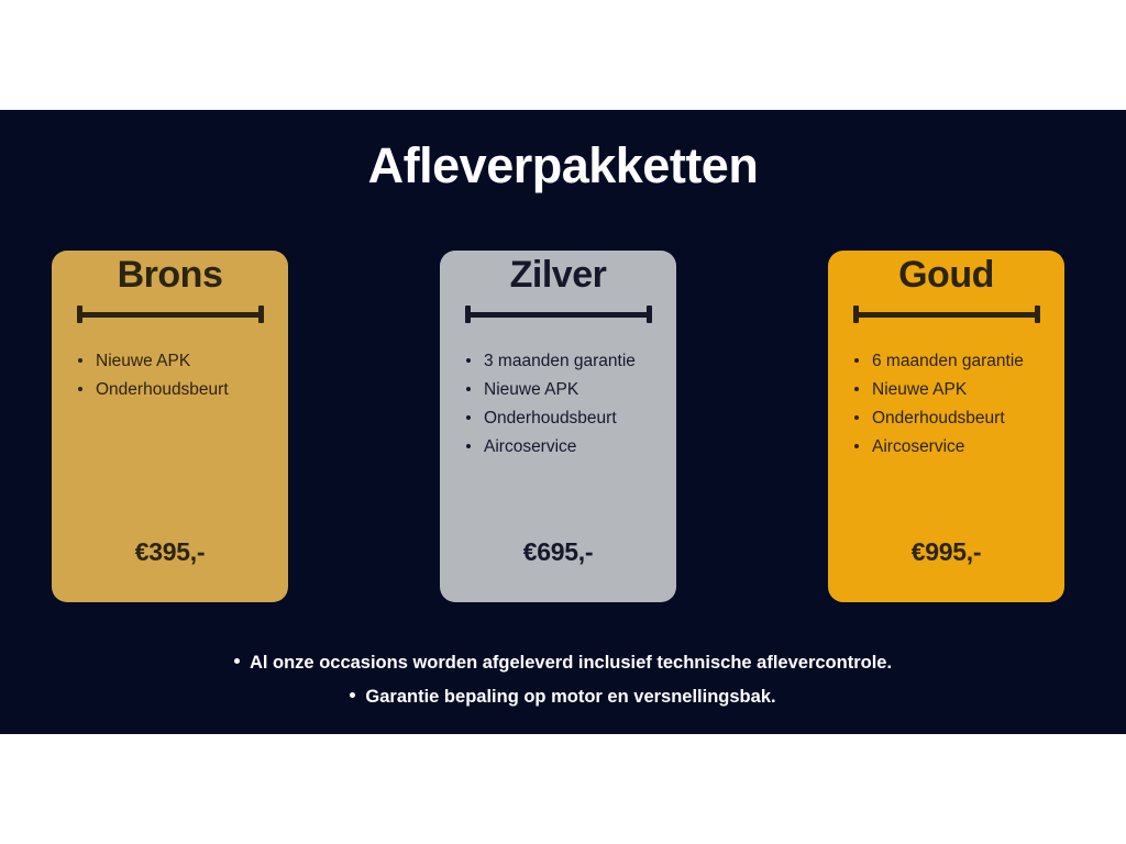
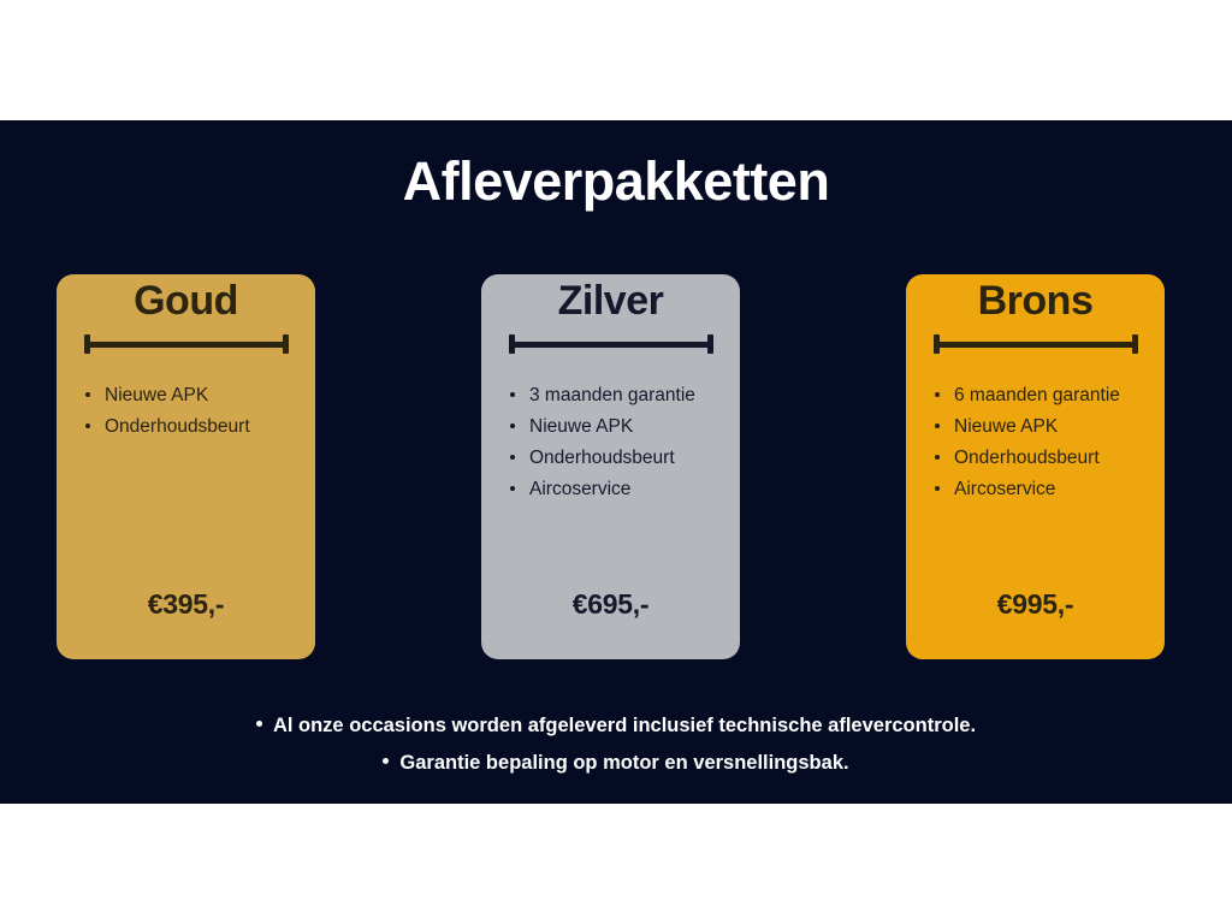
  Afleverpakketten
- Brons
+ Goud
  Nieuwe APK
  Onderhoudsbeurt
  €395,-
  Zilver
  3 maanden garantie
  Nieuwe APK
  Onderhoudsbeurt
  Aircoservice
  €695,-
- Goud
+ Brons
  6 maanden garantie
  Nieuwe APK
  Onderhoudsbeurt
  Aircoservice
  €995,-
  Al onze occasions worden afgeleverd inclusief technische aflevercontrole.
  Garantie bepaling op motor en versnellingsbak.
